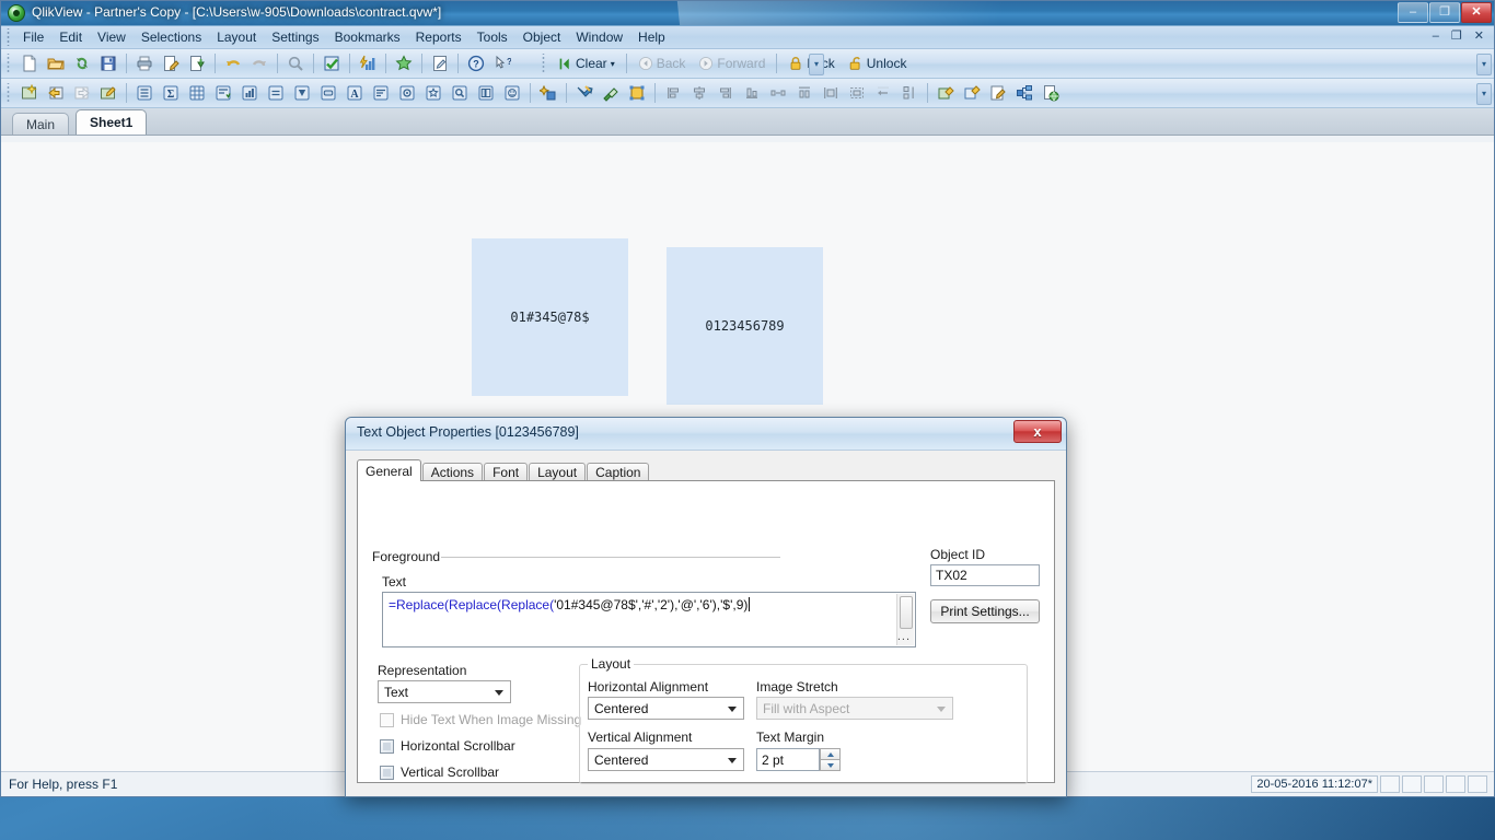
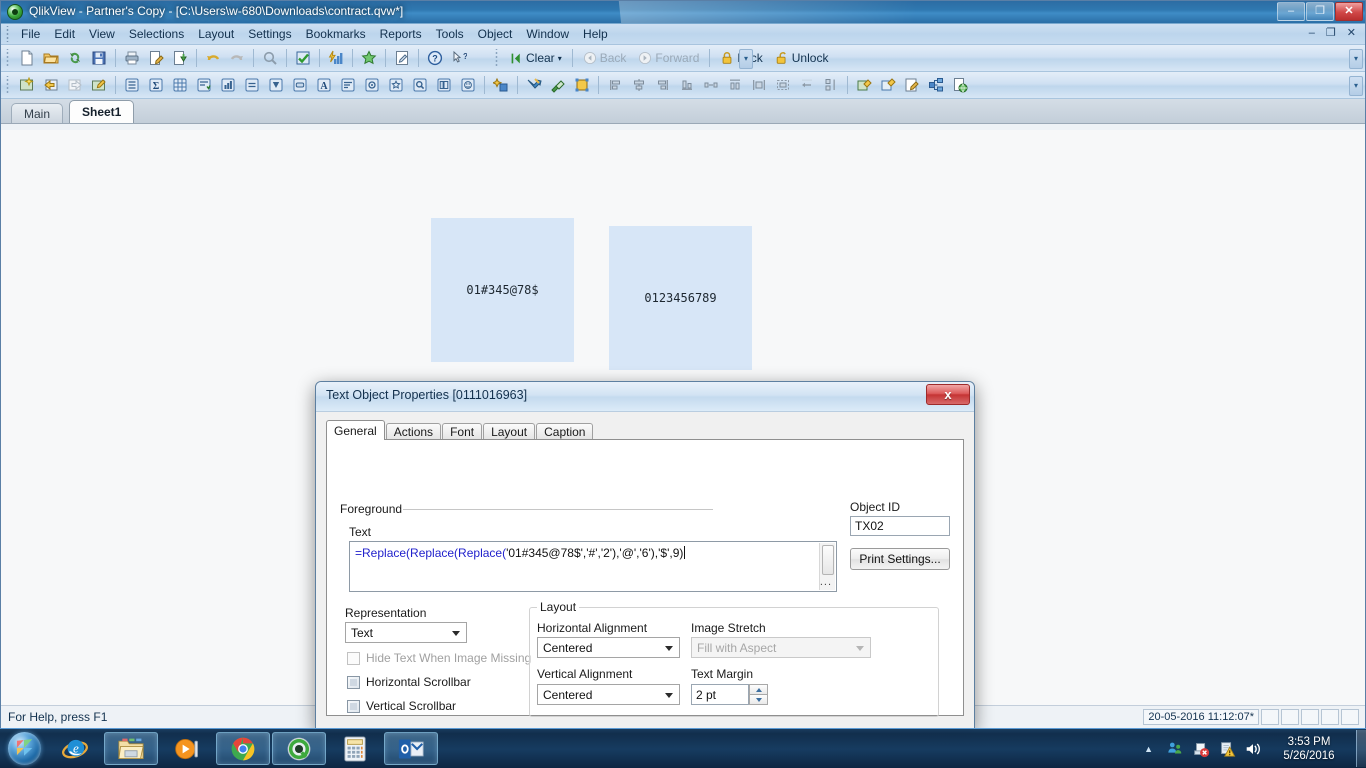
- QlikView - Partner's Copy - [C:\Users\w-905\Downloads\contract.qvw*]
+ QlikView - Partner's Copy - [C:\Users\w-680\Downloads\contract.qvw*]
  –
  ❐
  ✕
  File
  Edit
  View
  Selections
  Layout
  Settings
  Bookmarks
  Reports
  Tools
  Object
  Window
  Help
  – ❐ ✕
  ?
  ?
  ▾
  Clear
  ▾
  Back
  Forward
  Unlock
  ▾
  Σ
  A
  ▾
  Main
  Sheet1
  01#345@78$
  0123456789
  For Help, press F1
  20-05-2016 11:12:07*
- Text Object Properties [0123456789]
+ Text Object Properties [0111016963]
  x
  General
  Actions
  Font
  Layout
  Caption
  Foreground
  Text
  =Replace(Replace(Replace('01#345@78$','#','2'),'@','6'),'$',9)
  ...
  Object ID
  TX02
  Print Settings...
  Representation
  Text
  Hide Text When Image Missing
  Horizontal Scrollbar
  Vertical Scrollbar
  Layout
  Horizontal Alignment
  Centered
  Vertical Alignment
  Centered
  Image Stretch
  Fill with Aspect
  Text Margin
  2 pt
+ e
+ ▲
+ 3:53 PM
+ 5/26/2016
